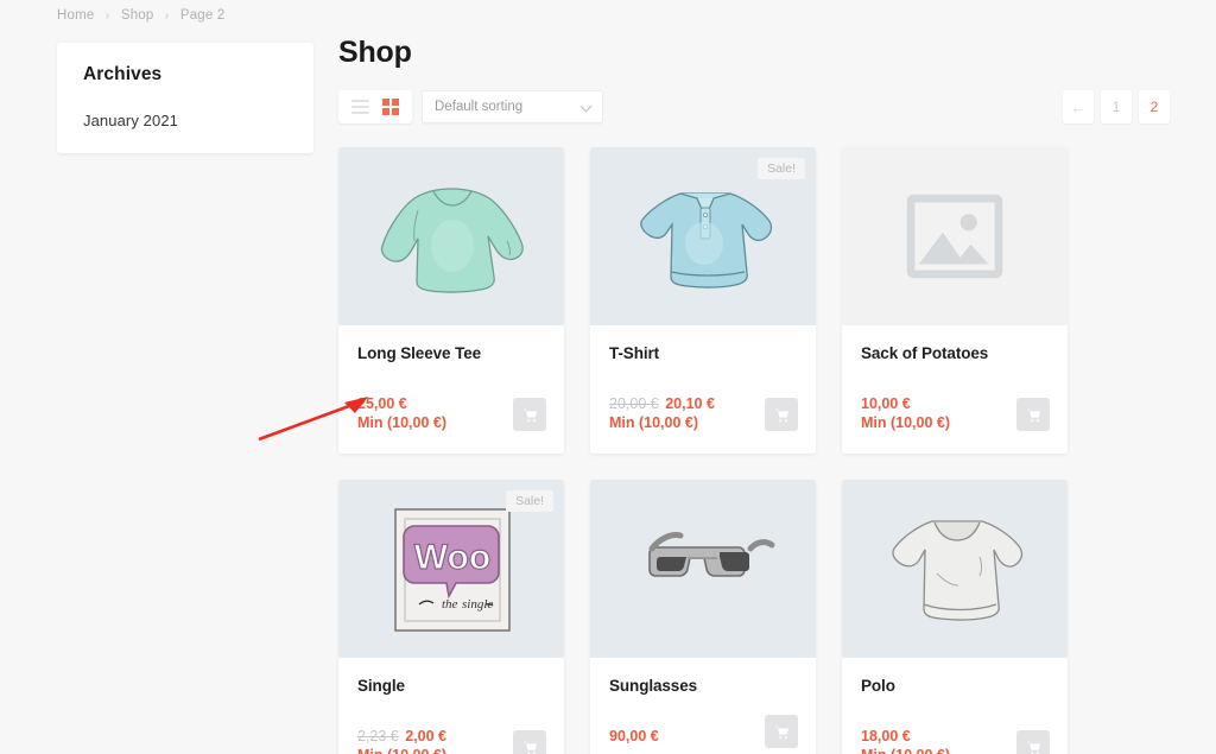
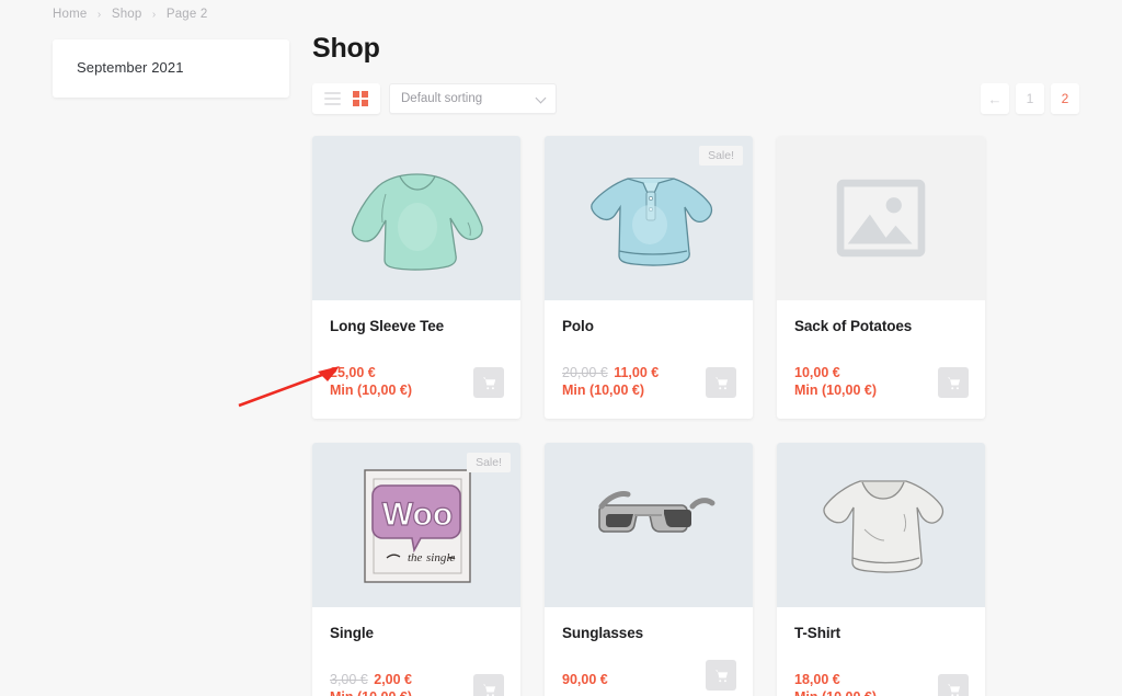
  Home › Shop › Page 2
- Archives
- January 2021
+ September 2021
  Shop
  Default sorting
  ←
  1
  2
  Long Sleeve Tee
  5,00 €
  Min (10,00 €)
  Sale!
- T-Shirt
+ Polo
- 20,00 € 20,10 €
+ 20,00 € 11,00 €
  Min (10,00 €)
  Sack of Potatoes
  10,00 €
  Min (10,00 €)
  Sale!
  Woo
  the
  singl
  Single
- 2,23 € 2,00 €
+ 3,00 € 2,00 €
  Sunglasses
  90,00 €
- Polo
+ T-Shirt
  18,00 €
